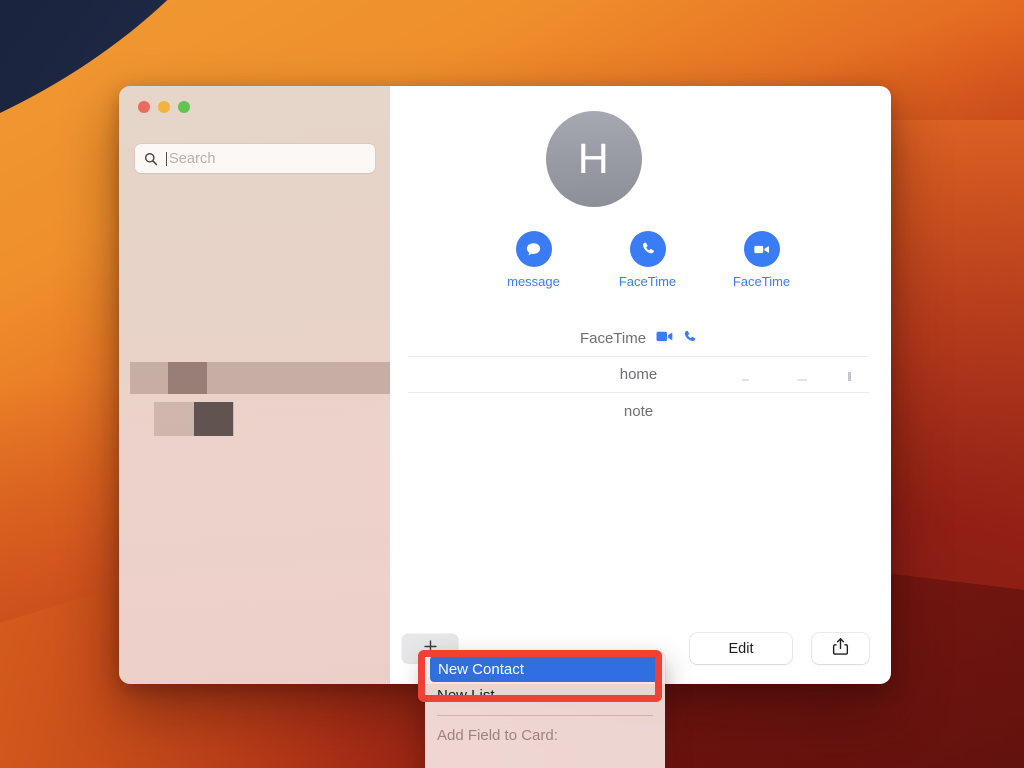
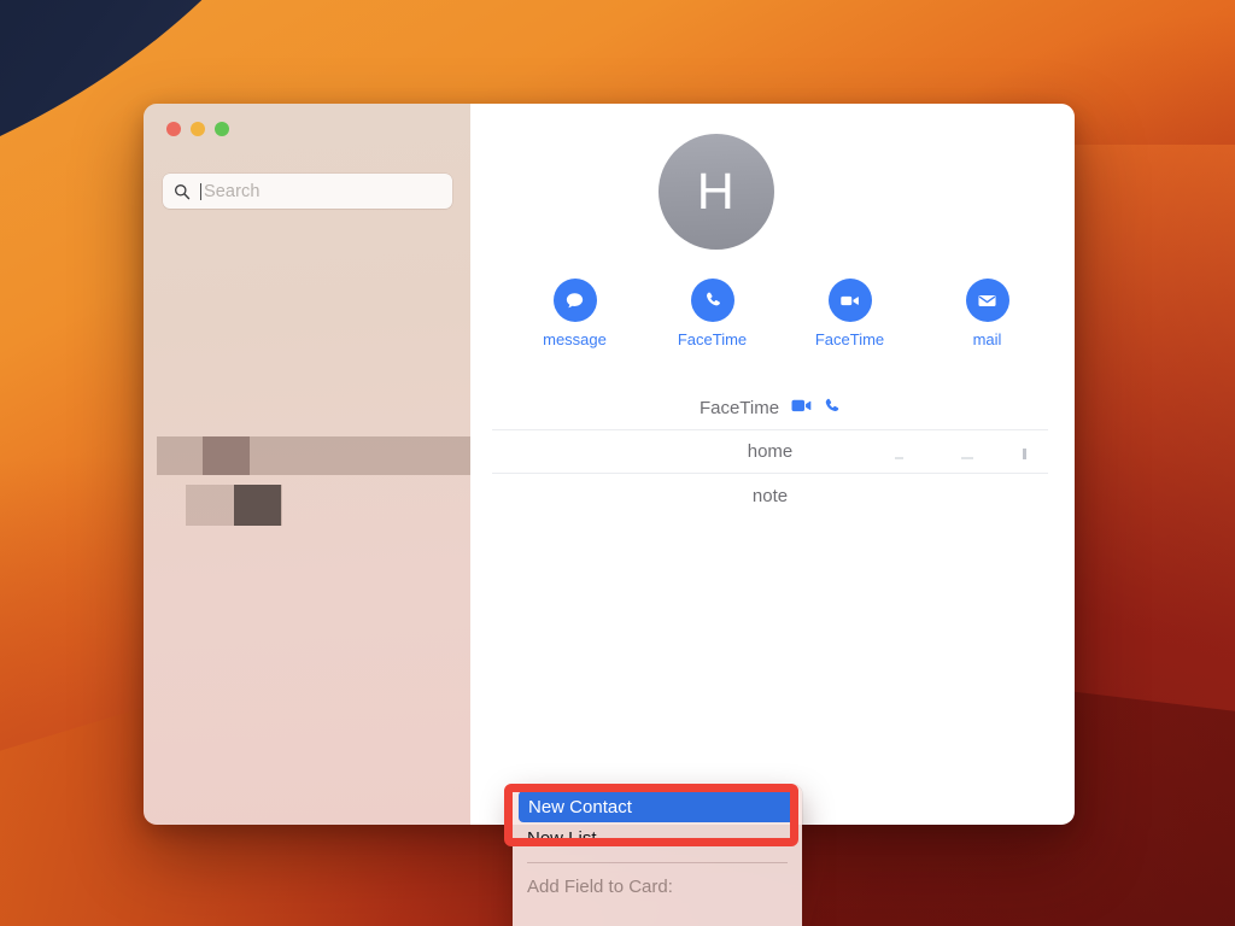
  Search
  H
  message
  FaceTime
  FaceTime
+ mail
  FaceTime
  home
  note
- Edit
  New Contact
  New List
  Add Field to Card:
